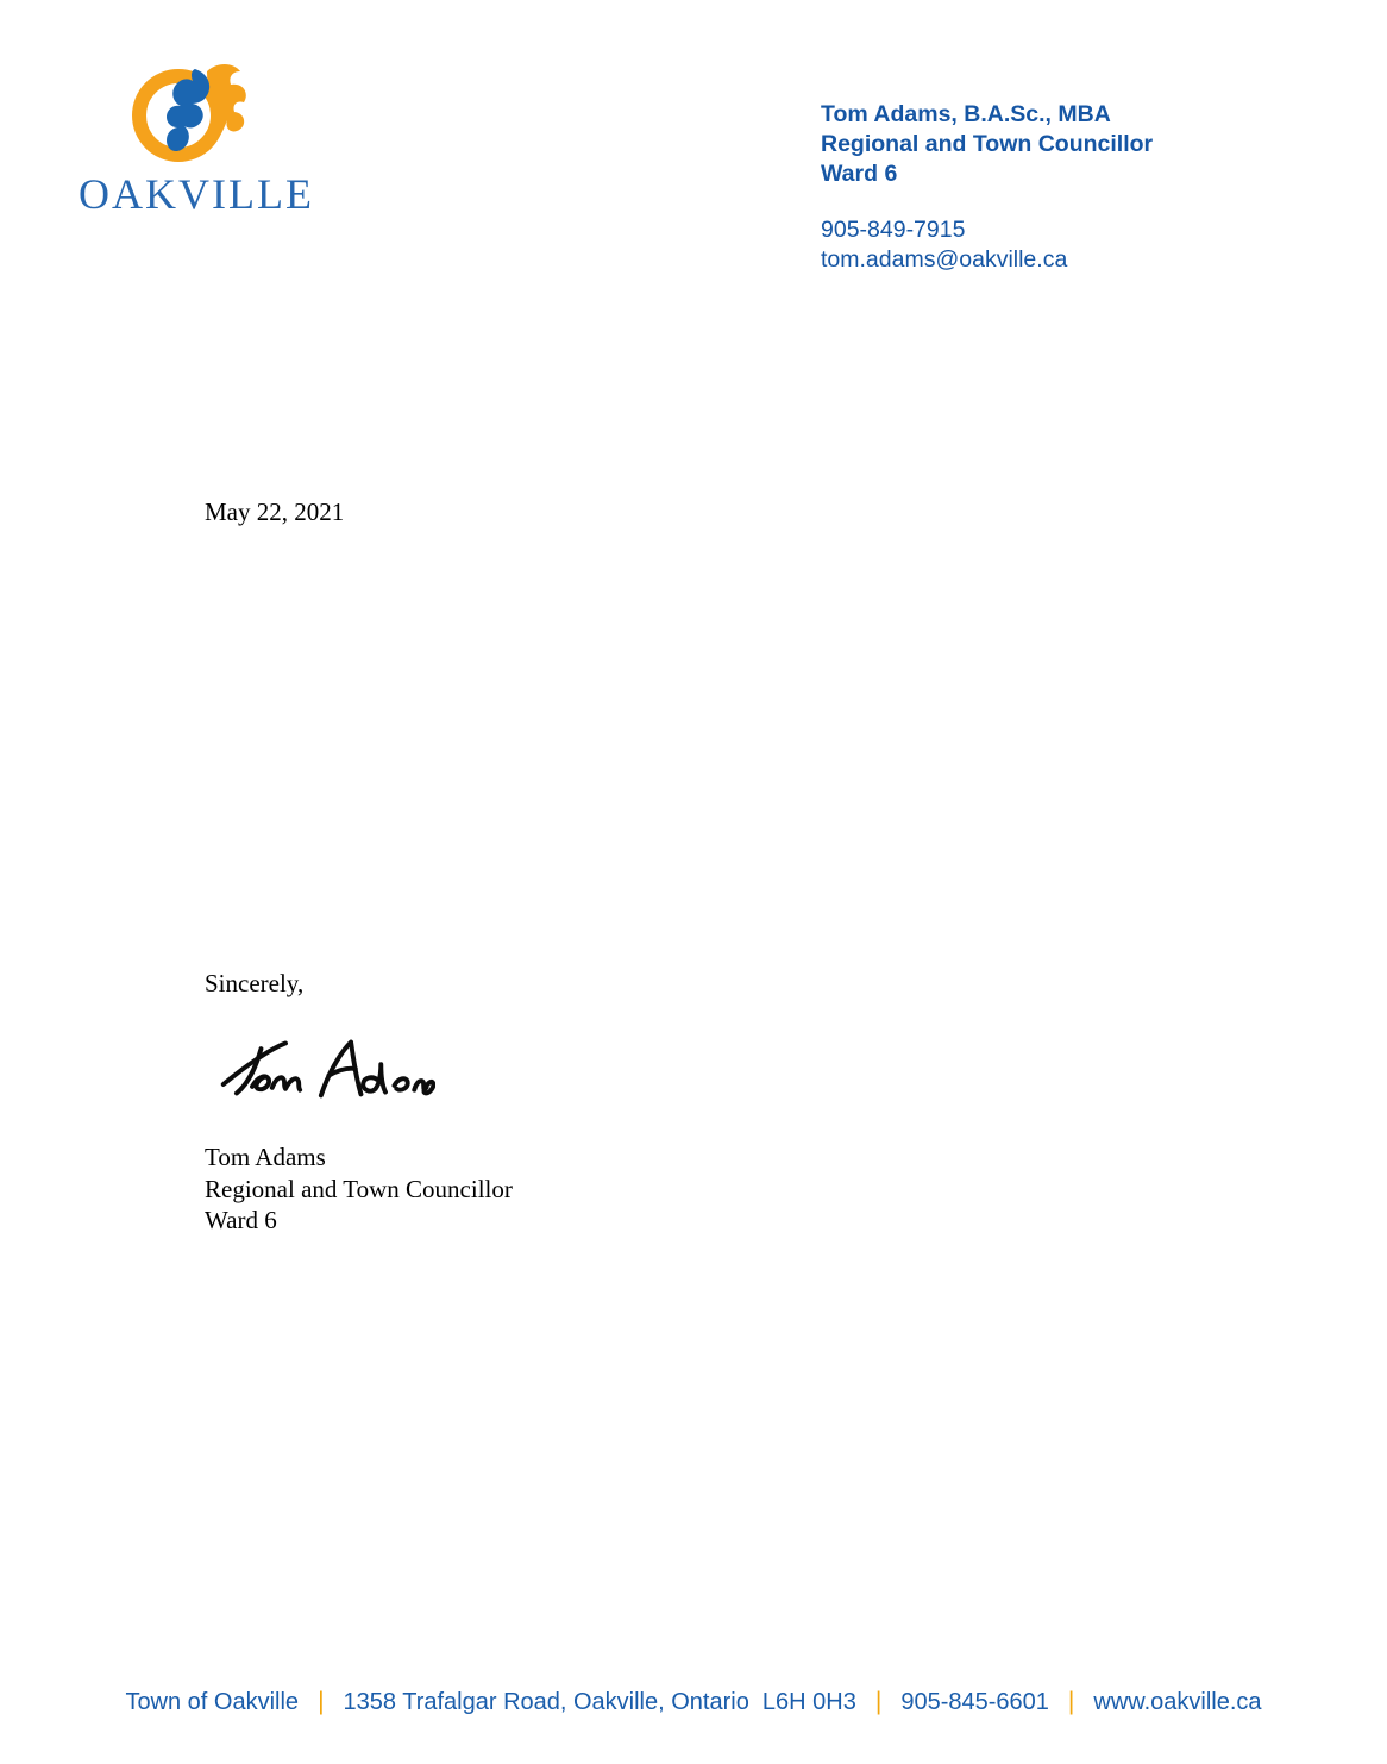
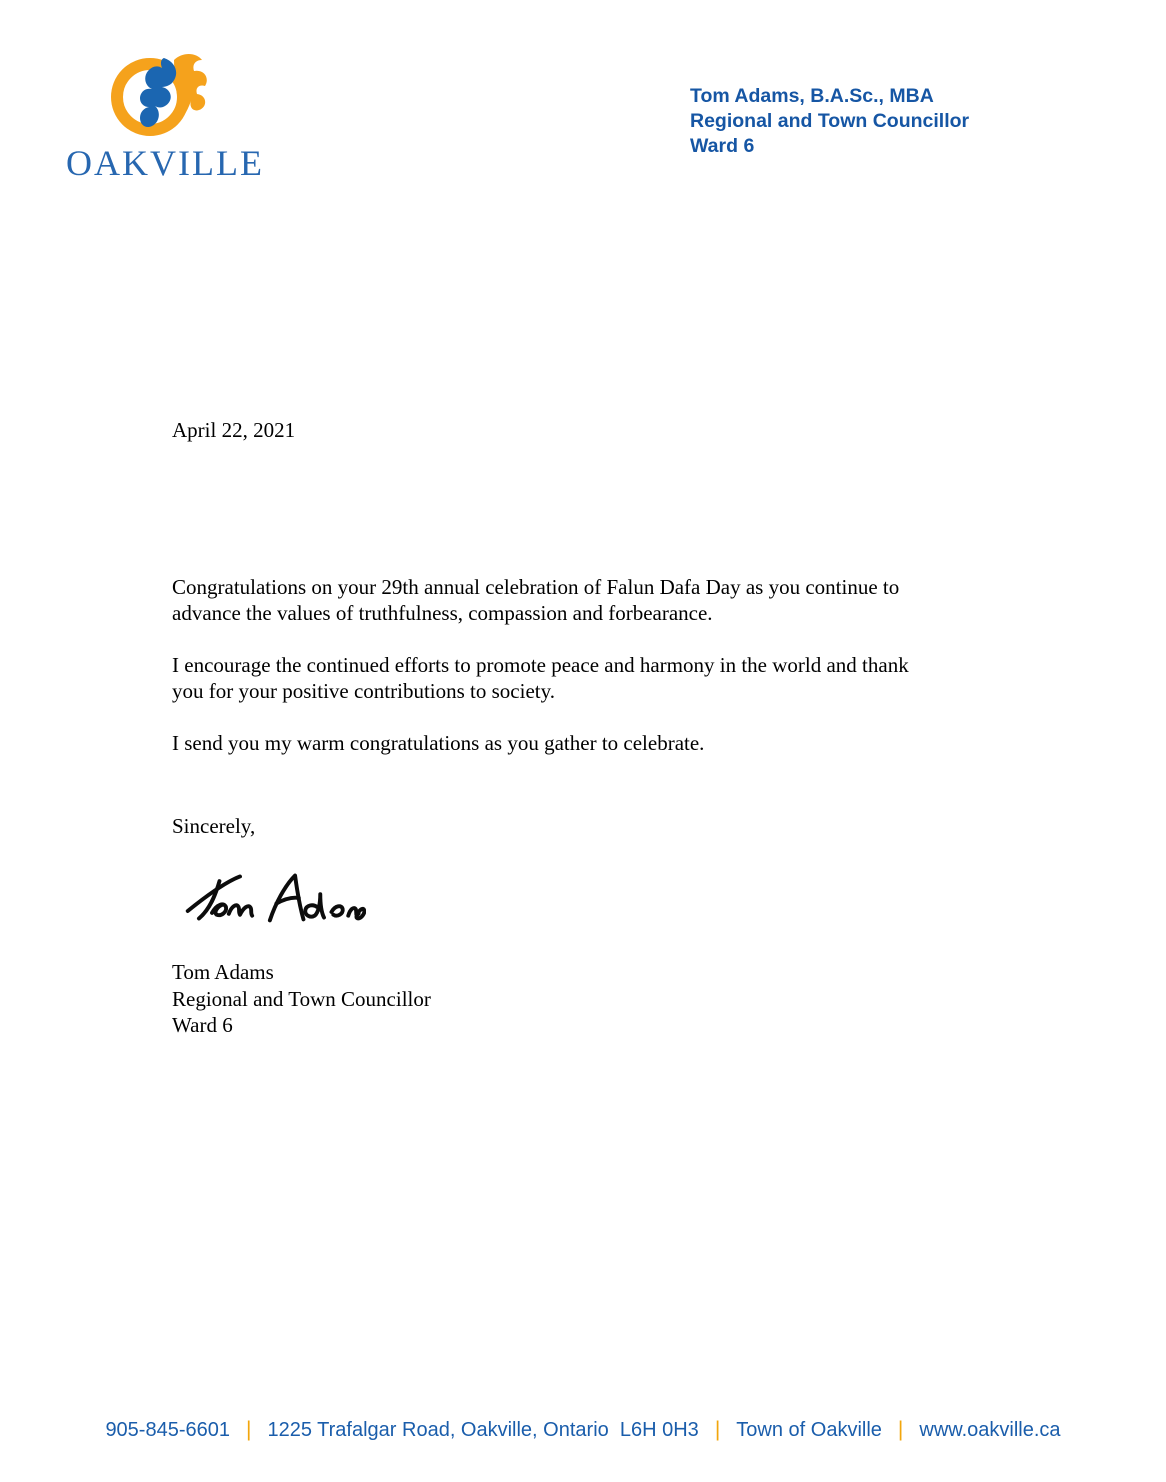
  OAKVILLE
  Tom Adams, B.A.Sc., MBA
  Regional and Town Councillor
  Ward 6
- 905-849-7915
- tom.adams@oakville.ca
- May 22, 2021
+ April 22, 2021
+ Congratulations on your 29th annual celebration of Falun Dafa Day as you continue to
+ advance the values of truthfulness, compassion and forbearance.
+ I encourage the continued efforts to promote peace and harmony in the world and thank
+ you for your positive contributions to society.
+ I send you my warm congratulations as you gather to celebrate.
  Sincerely,
  Tom Adams
  Regional and Town Councillor
  Ward 6
- Town of Oakville
+ 905-845-6601
  |
- 1358 Trafalgar Road, Oakville, Ontario L6H 0H3
+ 1225 Trafalgar Road, Oakville, Ontario L6H 0H3
  |
- 905-845-6601
+ Town of Oakville
  |
  www.oakville.ca
